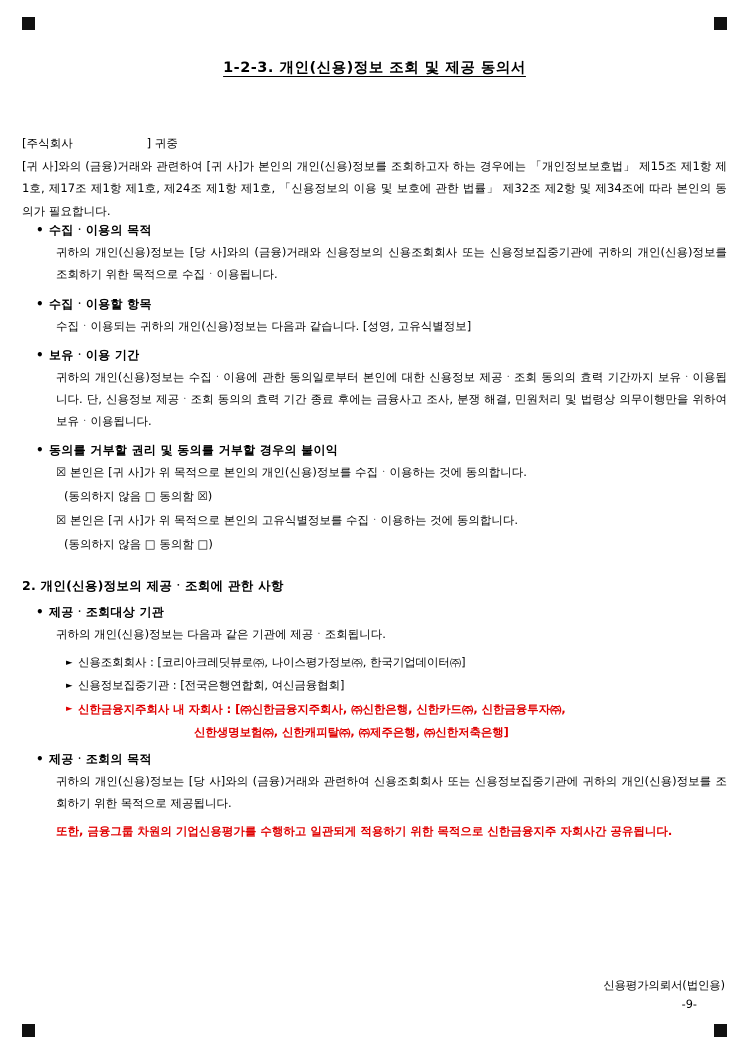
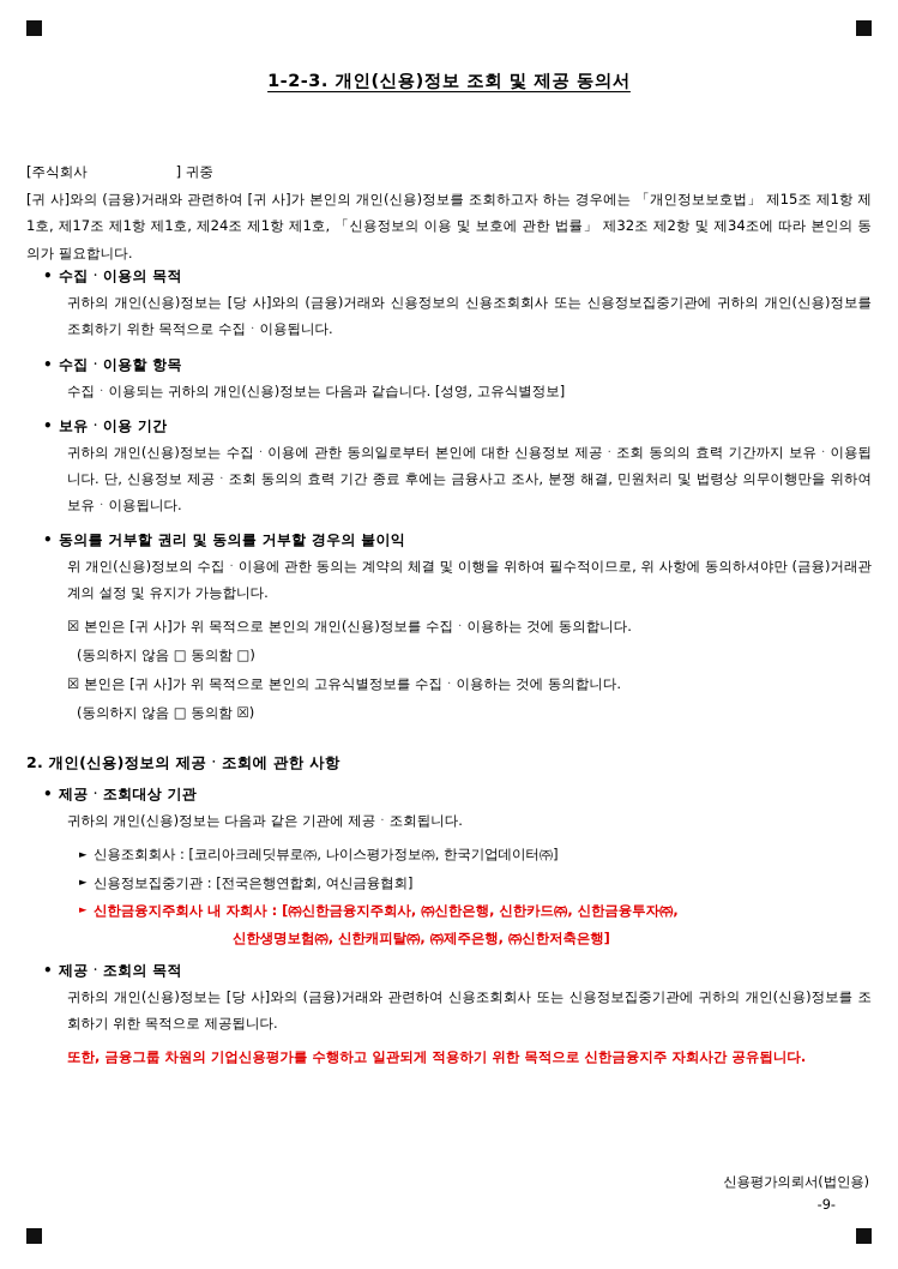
  1-2-3. 개인(신용)정보 조회 및 제공 동의서
  [주식회사 ] 귀중
  [귀 사]와의 (금융)거래와 관련하여 [귀 사]가 본인의 개인(신용)정보를 조회하고자 하는 경우에는 「개인정보보호법」 제15조 제1항 제1호, 제17조 제1항 제1호, 제24조 제1항 제1호, 「신용정보의 이용 및 보호에 관한 법률」 제32조 제2항 및 제34조에 따라 본인의 동의가 필요합니다.
  수집ㆍ이용의 목적
  귀하의 개인(신용)정보는 [당 사]와의 (금융)거래와 신용정보의 신용조회회사 또는 신용정보집중기관에 귀하의 개인(신용)정보를 조회하기 위한 목적으로 수집ㆍ이용됩니다.
  수집ㆍ이용할 항목
  수집ㆍ이용되는 귀하의 개인(신용)정보는 다음과 같습니다. [성영, 고유식별정보]
  보유ㆍ이용 기간
  귀하의 개인(신용)정보는 수집ㆍ이용에 관한 동의일로부터 본인에 대한 신용정보 제공ㆍ조회 동의의 효력 기간까지 보유ㆍ이용됩니다. 단, 신용정보 제공ㆍ조회 동의의 효력 기간 종료 후에는 금융사고 조사, 분쟁 해결, 민원처리 및 법령상 의무이행만을 위하여 보유ㆍ이용됩니다.
  동의를 거부할 권리 및 동의를 거부할 경우의 불이익
+ 위 개인(신용)정보의 수집ㆍ이용에 관한 동의는 계약의 체결 및 이행을 위하여 필수적이므로, 위 사항에 동의하셔야만 (금융)거래관계의 설정 및 유지가 가능합니다.
  ☒ 본인은 [귀 사]가 위 목적으로 본인의 개인(신용)정보를 수집ㆍ이용하는 것에 동의합니다.
- (동의하지 않음 □ 동의함 ☒)
+ (동의하지 않음 □ 동의함 □)
  ☒ 본인은 [귀 사]가 위 목적으로 본인의 고유식별정보를 수집ㆍ이용하는 것에 동의합니다.
- (동의하지 않음 □ 동의함 □)
+ (동의하지 않음 □ 동의함 ☒)
  2. 개인(신용)정보의 제공ㆍ조회에 관한 사항
  제공ㆍ조회대상 기관
  귀하의 개인(신용)정보는 다음과 같은 기관에 제공ㆍ조회됩니다.
  신용조회회사 : [코리아크레딧뷰로㈜, 나이스평가정보㈜, 한국기업데이터㈜]
  신용정보집중기관 : [전국은행연합회, 여신금융협회]
  신한금융지주회사 내 자회사 : [㈜신한금융지주회사, ㈜신한은행, 신한카드㈜, 신한금융투자㈜,
  신한생명보험㈜, 신한캐피탈㈜, ㈜제주은행, ㈜신한저축은행]
  제공ㆍ조회의 목적
  귀하의 개인(신용)정보는 [당 사]와의 (금융)거래와 관련하여 신용조회회사 또는 신용정보집중기관에 귀하의 개인(신용)정보를 조회하기 위한 목적으로 제공됩니다.
  또한, 금융그룹 차원의 기업신용평가를 수행하고 일관되게 적용하기 위한 목적으로 신한금융지주 자회사간 공유됩니다.
  신용평가의뢰서(법인용)
  -9-
